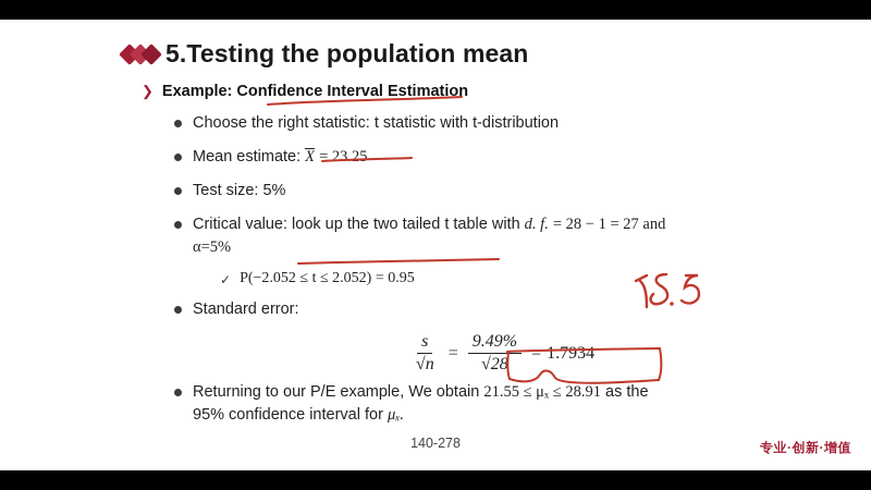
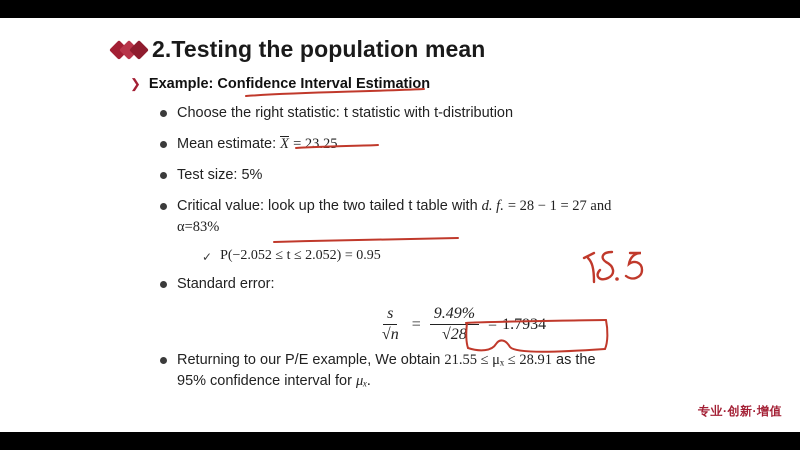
- 5.Testing the population mean
+ 2.Testing the population mean
  ❯
  Example: Confidence Interval Estimation
  Choose the right statistic: t statistic with t-distribution
  Mean estimate: X = 23.25
  Test size: 5%
  Critical value: look up the two tailed t table with d. f. = 28 − 1 = 27 and
- α=5%
+ α=83%
  ✓
  P(−2.052 ≤ t ≤ 2.052) = 0.95
  Standard error:
  s
  √n
  =
  9.49%
  √28
  =
  1.7934
  Returning to our P/E example, We obtain 21.55 ≤ μₓ ≤ 28.91 as the
  95% confidence interval for μₓ.
- 140-278
  专业·创新·增值
